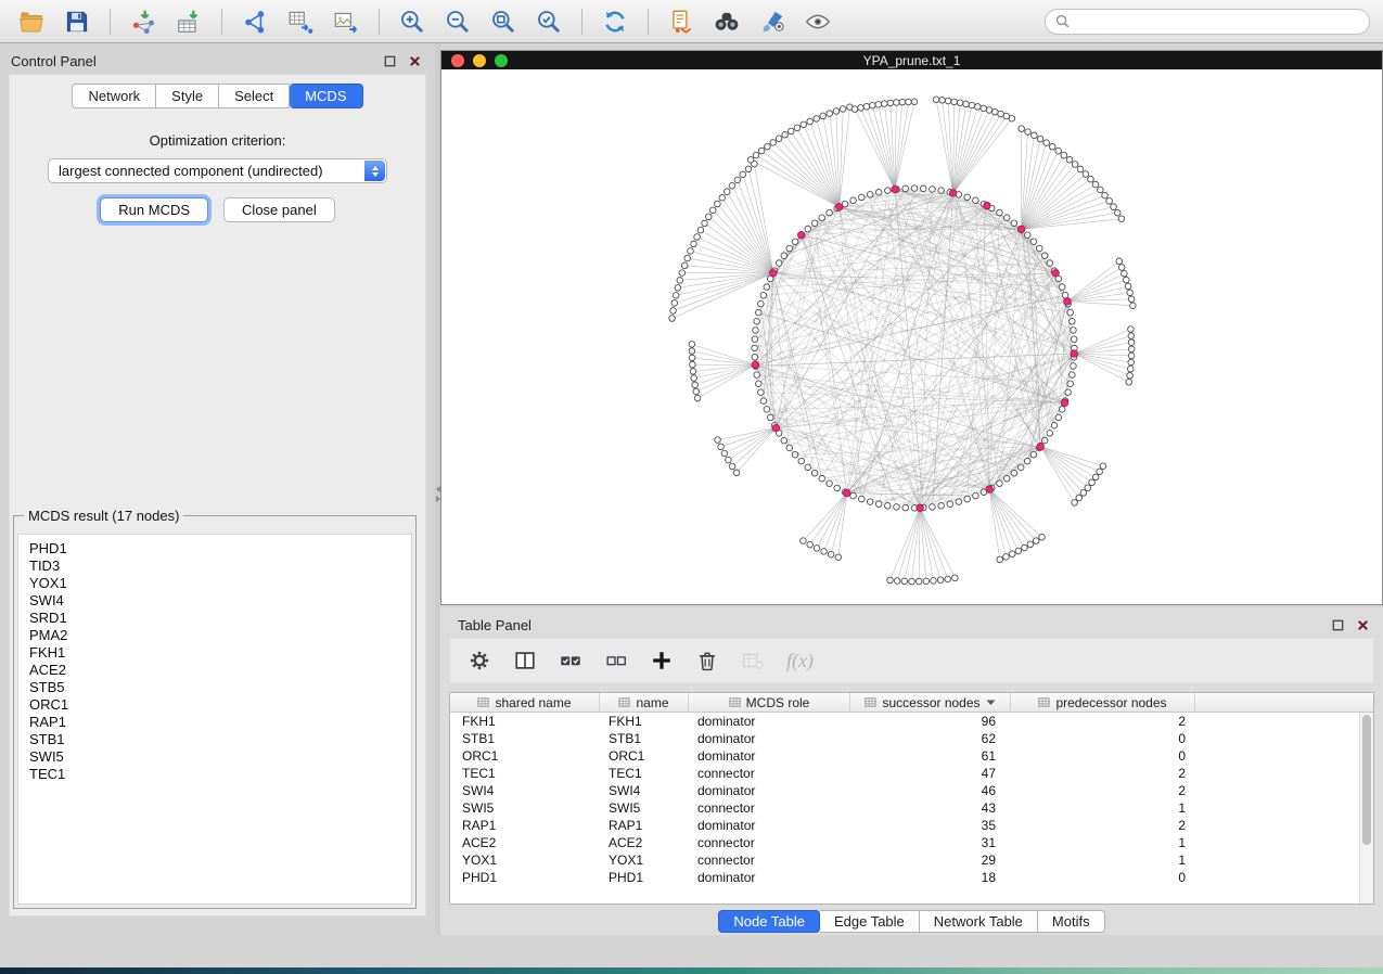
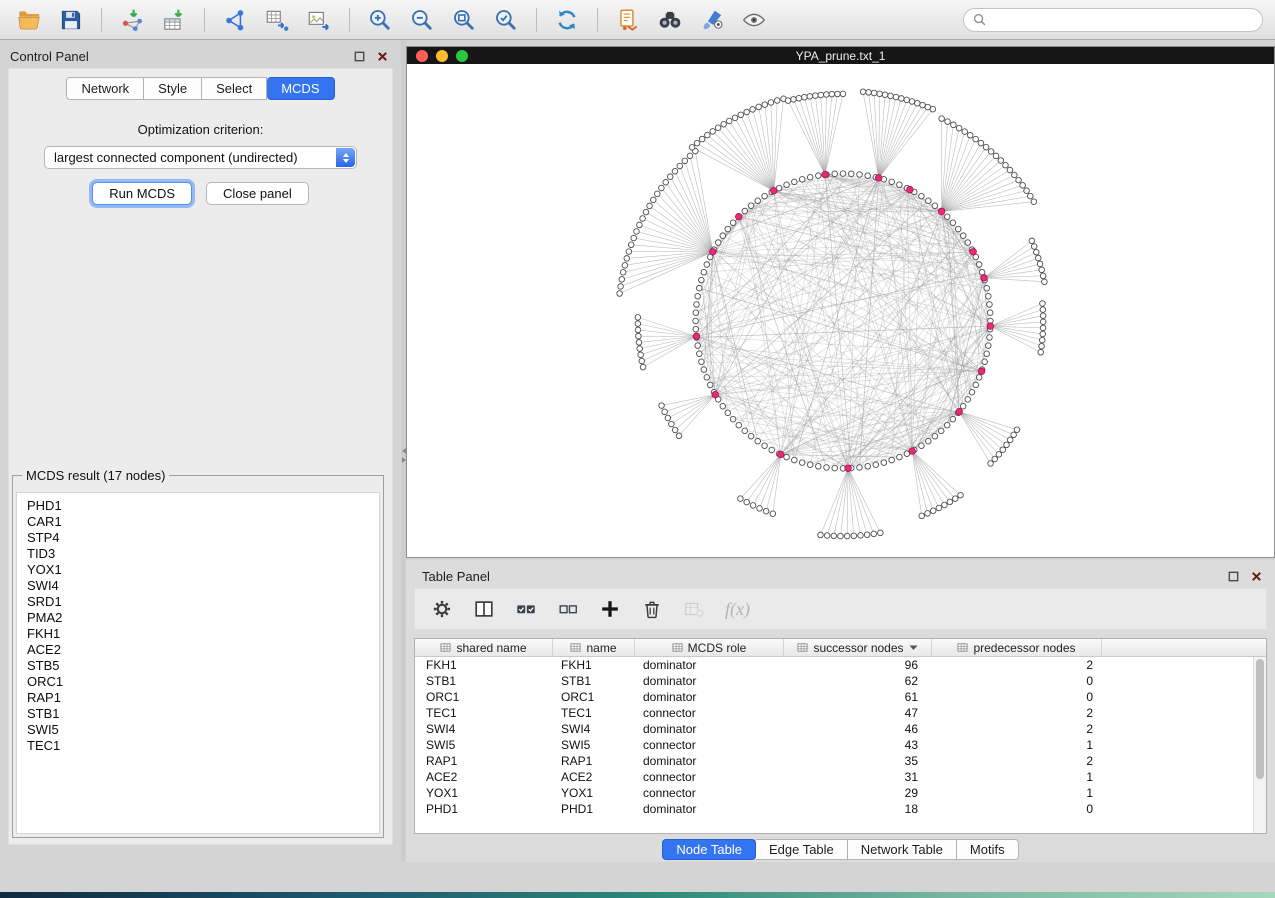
  Control Panel
  Network
  Style
  Select
  MCDS
  Optimization criterion:
  largest connected component (undirected)
  Run MCDS
  Close panel
  MCDS result (17 nodes)
  PHD1
+ CAR1
+ STP4
  TID3
  YOX1
  SWI4
  SRD1
  PMA2
  FKH1
  ACE2
  STB5
  ORC1
  RAP1
  STB1
  SWI5
  TEC1
  YPA_prune.txt_1
  Table Panel
  f(x)
  shared name
  name
  MCDS role
  successor nodes
  predecessor nodes
  FKH1
  FKH1
  dominator
  96
  2
  STB1
  STB1
  dominator
  62
  0
  ORC1
  ORC1
  dominator
  61
  0
  TEC1
  TEC1
  connector
  47
  2
  SWI4
  SWI4
  dominator
  46
  2
  SWI5
  SWI5
  connector
  43
  1
  RAP1
  RAP1
  dominator
  35
  2
  ACE2
  ACE2
  connector
  31
  1
  YOX1
  YOX1
  connector
  29
  1
  PHD1
  PHD1
  dominator
  18
  0
  Node Table
  Edge Table
  Network Table
  Motifs
